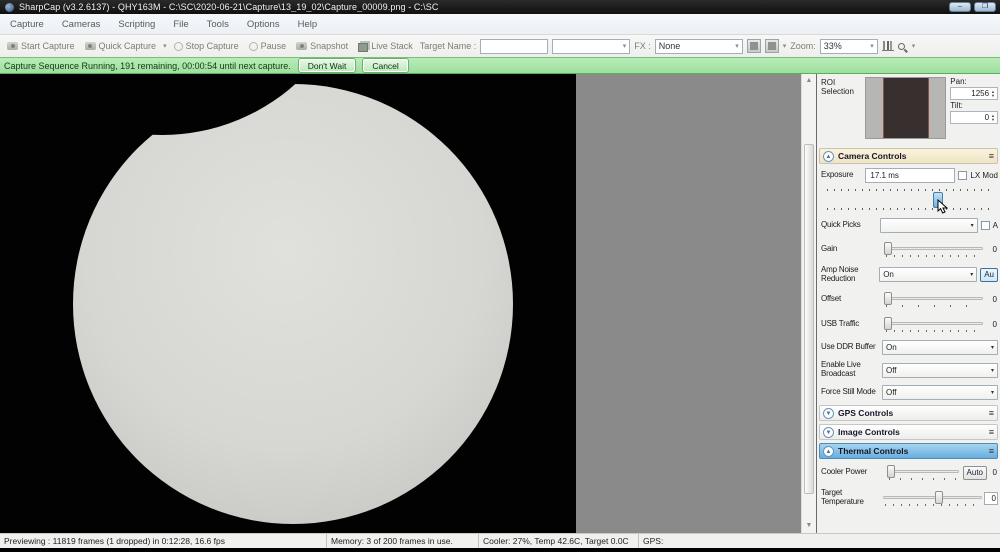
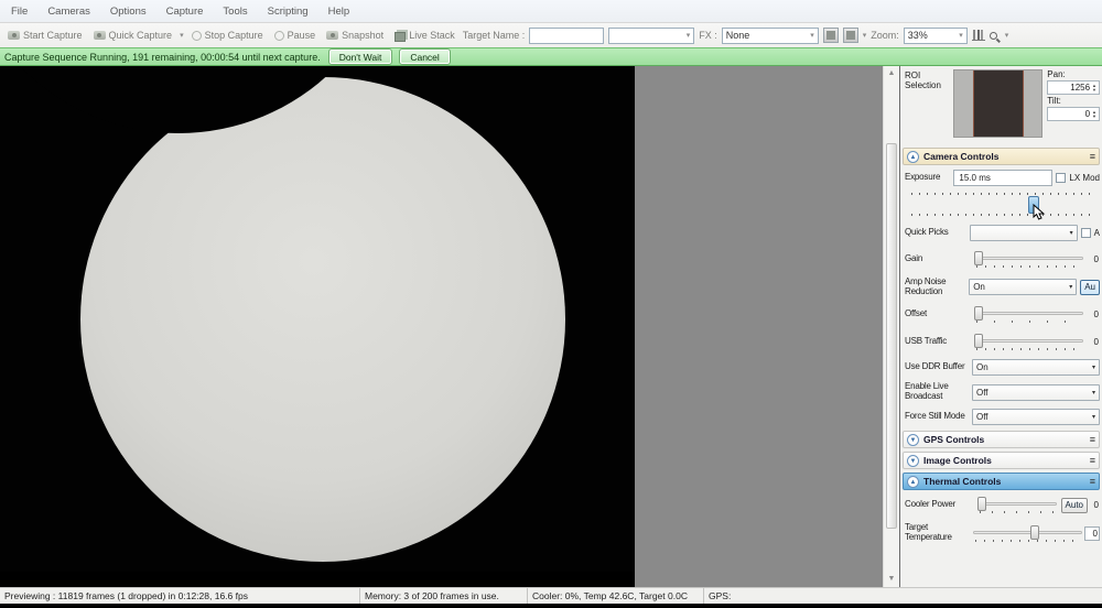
- SharpCap (v3.2.6137) - QHY163M - C:\SC\2020-06-21\Capture\13_19_02\Capture_00009.png - C:\SC
- Capture
+ File
  Cameras
- Scripting
+ Options
- File
+ Capture
  Tools
- Options
+ Scripting
  Help
  Start Capture
  Quick Capture
  Stop Capture
  Pause
  Snapshot
  Live Stack
  Target Name :
  FX :
  None
  Zoom:
  33%
  Capture Sequence Running, 191 remaining, 00:00:54 until next capture.
  Don't Wait
  Cancel
  ROI Selection
  Pan:
  1256
  Tilt:
  0
  Camera Controls
  ≡
  Exposure
- 17.1 ms
+ 15.0 ms
  LX Mod
  Quick Picks
  A
  Gain
  0
  Amp Noise Reduction
  On
  Au
  Offset
  0
  USB Traffic
  0
  Use DDR Buffer
  On
  Enable Live Broadcast
  Off
  Force Still Mode
  Off
  GPS Controls
  ≡
  Image Controls
  ≡
  Thermal Controls
  ≡
  Cooler Power
  Auto
  0
  Target Temperature
  0
  Previewing : 11819 frames (1 dropped) in 0:12:28, 16.6 fps
  Memory: 3 of 200 frames in use.
- Cooler: 27%, Temp 42.6C, Target 0.0C
+ Cooler: 0%, Temp 42.6C, Target 0.0C
  GPS:
